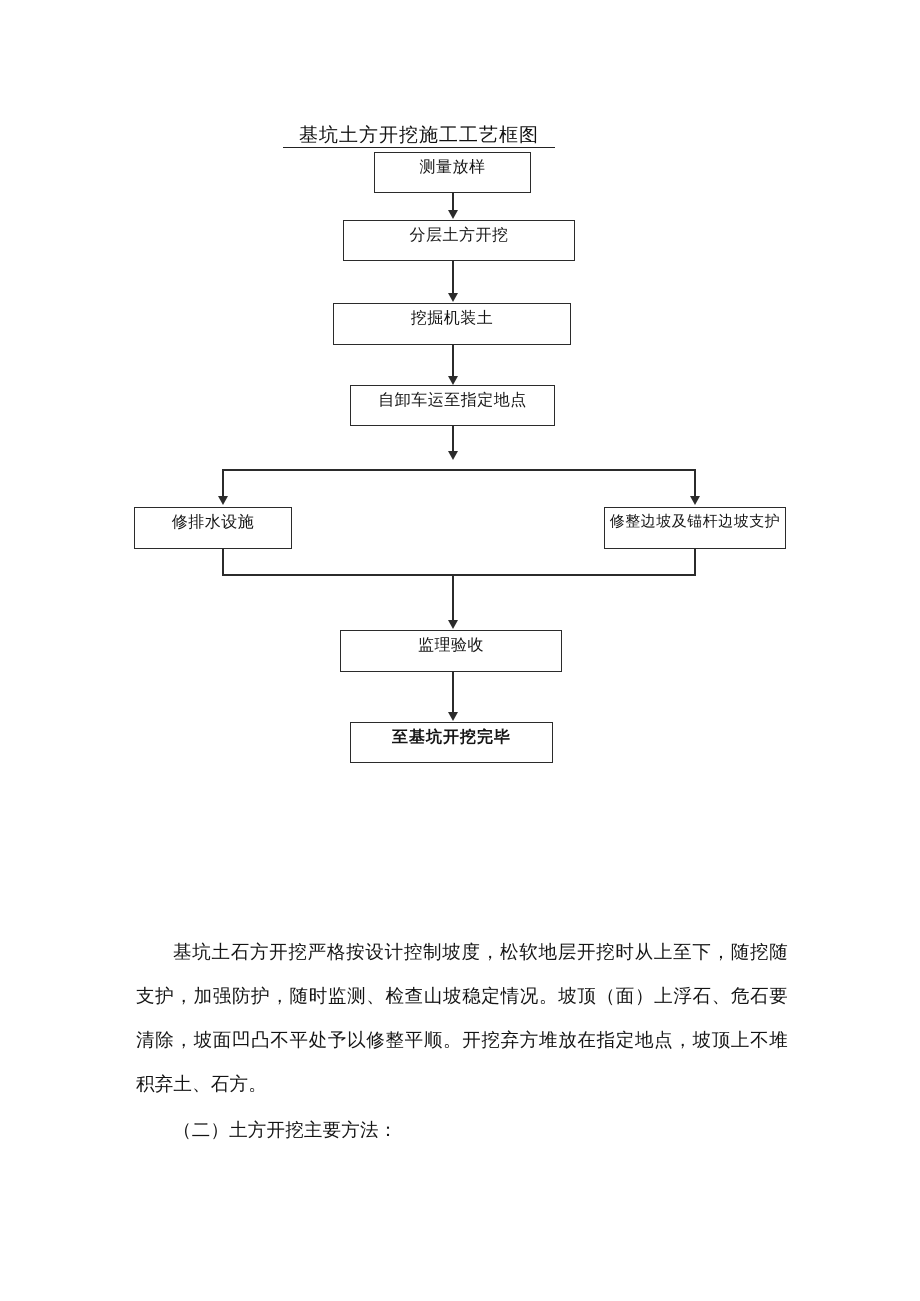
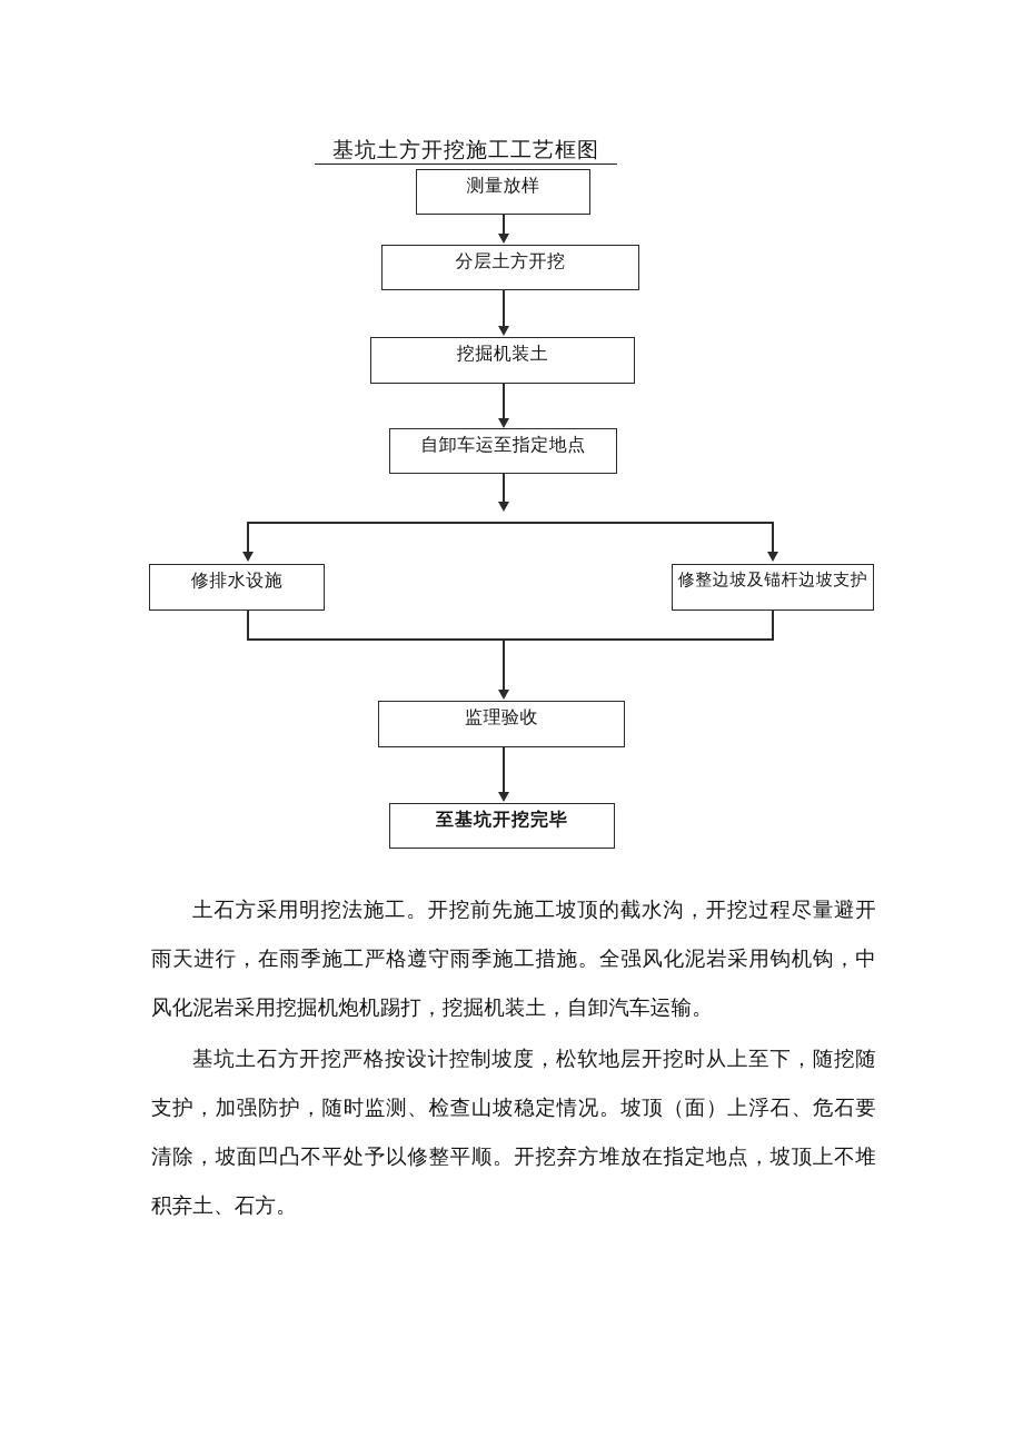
  基坑土方开挖施工工艺框图
  测量放样
  分层土方开挖
  挖掘机装土
  自卸车运至指定地点
  修排水设施
  修整边坡及锚杆边坡支护
  监理验收
  至基坑开挖完毕
+ 土石方采用明挖法施工。开挖前先施工坡顶的截水沟，开挖过程尽量避开雨天进行，在雨季施工严格遵守雨季施工措施。全强风化泥岩采用钩机钩，中风化泥岩采用挖掘机炮机踢打，挖掘机装土，自卸汽车运输。
  基坑土石方开挖严格按设计控制坡度，松软地层开挖时从上至下，随挖随支护，加强防护，随时监测、检查山坡稳定情况。坡顶（面）上浮石、危石要清除，坡面凹凸不平处予以修整平顺。开挖弃方堆放在指定地点，坡顶上不堆积弃土、石方。
- （二）土方开挖主要方法：
